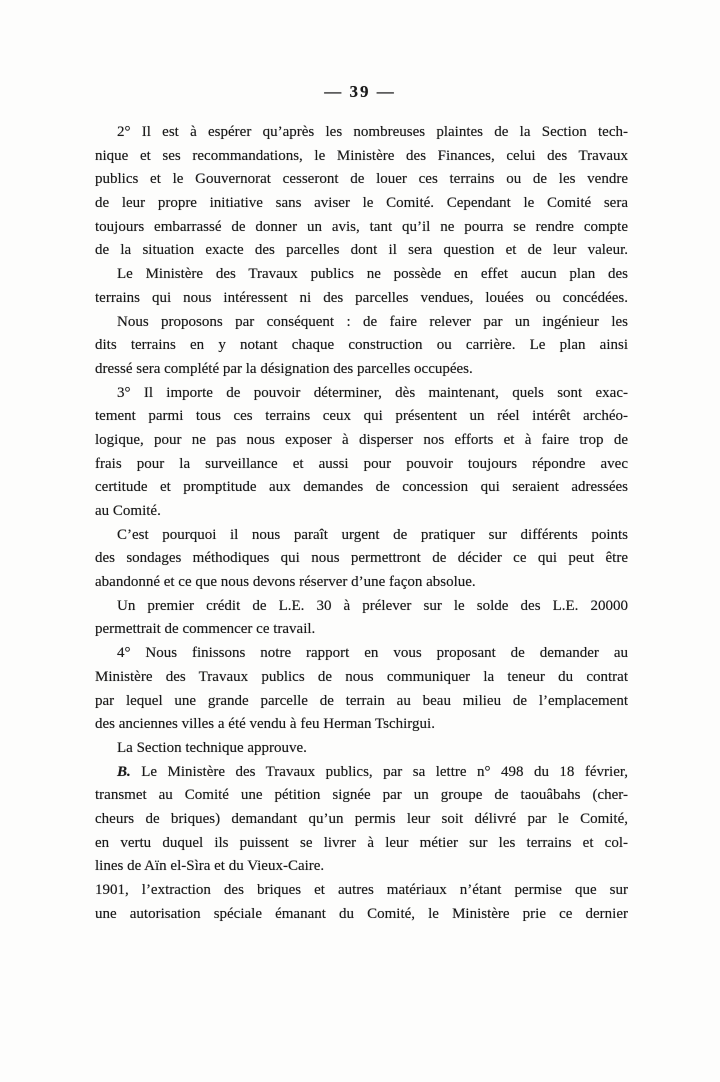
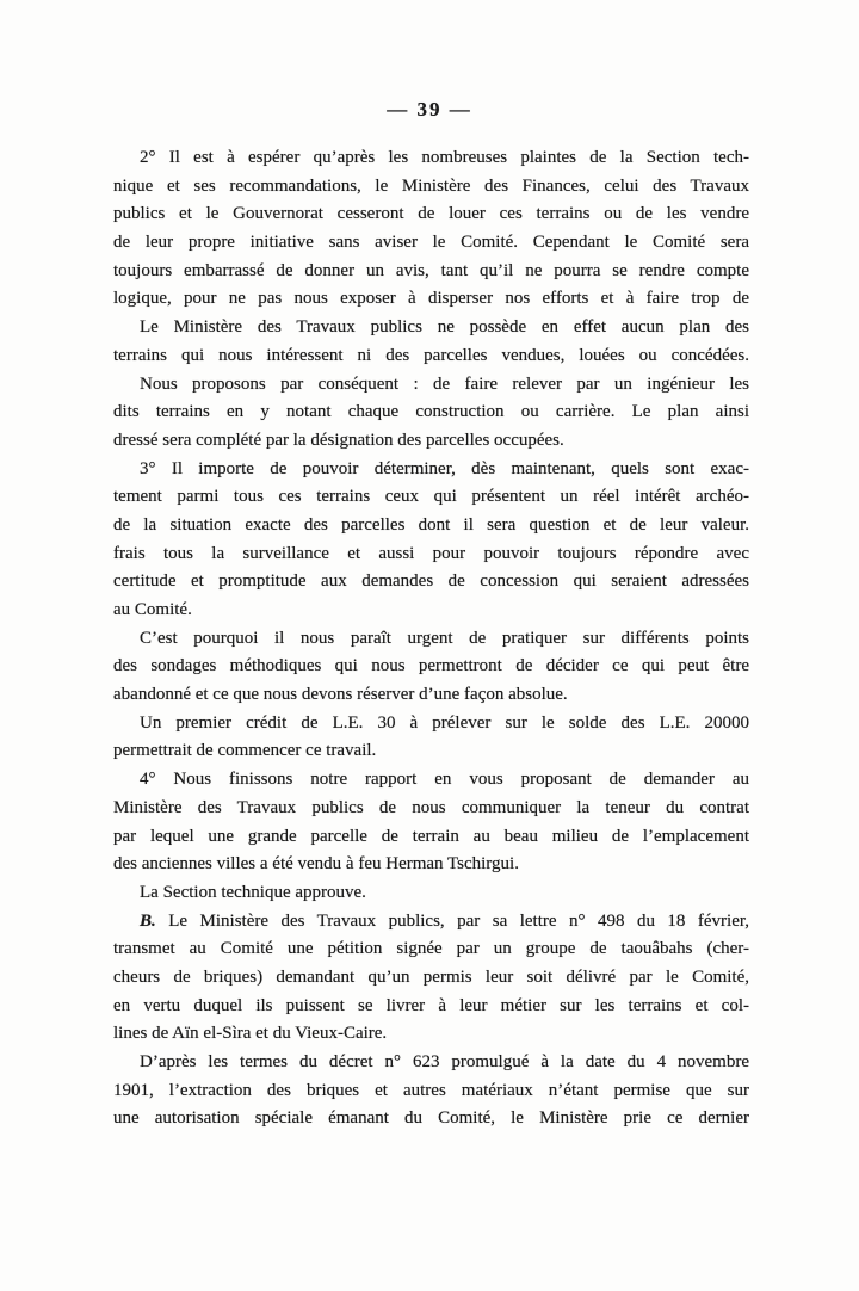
  — 39 —
  2° Il est à espérer qu’après les nombreuses plaintes de la Section tech-
  nique et ses recommandations, le Ministère des Finances, celui des Travaux
  publics et le Gouvernorat cesseront de louer ces terrains ou de les vendre
  de leur propre initiative sans aviser le Comité. Cependant le Comité sera
  toujours embarrassé de donner un avis, tant qu’il ne pourra se rendre compte
- de la situation exacte des parcelles dont il sera question et de leur valeur.
+ logique, pour ne pas nous exposer à disperser nos efforts et à faire trop de
  Le Ministère des Travaux publics ne possède en effet aucun plan des
  terrains qui nous intéressent ni des parcelles vendues, louées ou concédées.
  Nous proposons par conséquent : de faire relever par un ingénieur les
  dits terrains en y notant chaque construction ou carrière. Le plan ainsi
  dressé sera complété par la désignation des parcelles occupées.
  3° Il importe de pouvoir déterminer, dès maintenant, quels sont exac-
  tement parmi tous ces terrains ceux qui présentent un réel intérêt archéo-
- logique, pour ne pas nous exposer à disperser nos efforts et à faire trop de
+ de la situation exacte des parcelles dont il sera question et de leur valeur.
- frais pour la surveillance et aussi pour pouvoir toujours répondre avec
+ frais tous la surveillance et aussi pour pouvoir toujours répondre avec
  certitude et promptitude aux demandes de concession qui seraient adressées
  au Comité.
  C’est pourquoi il nous paraît urgent de pratiquer sur différents points
  des sondages méthodiques qui nous permettront de décider ce qui peut être
  abandonné et ce que nous devons réserver d’une façon absolue.
  Un premier crédit de L.E. 30 à prélever sur le solde des L.E. 20000
  permettrait de commencer ce travail.
  4° Nous finissons notre rapport en vous proposant de demander au
  Ministère des Travaux publics de nous communiquer la teneur du contrat
  par lequel une grande parcelle de terrain au beau milieu de l’emplacement
  des anciennes villes a été vendu à feu Herman Tschirgui.
  La Section technique approuve.
  B. Le Ministère des Travaux publics, par sa lettre n° 498 du 18 février,
  transmet au Comité une pétition signée par un groupe de taouâbahs (cher-
  cheurs de briques) demandant qu’un permis leur soit délivré par le Comité,
  en vertu duquel ils puissent se livrer à leur métier sur les terrains et col-
  lines de Aïn el-Sìra et du Vieux-Caire.
+ D’après les termes du décret n° 623 promulgué à la date du 4 novembre
  1901, l’extraction des briques et autres matériaux n’étant permise que sur
  une autorisation spéciale émanant du Comité, le Ministère prie ce dernier
